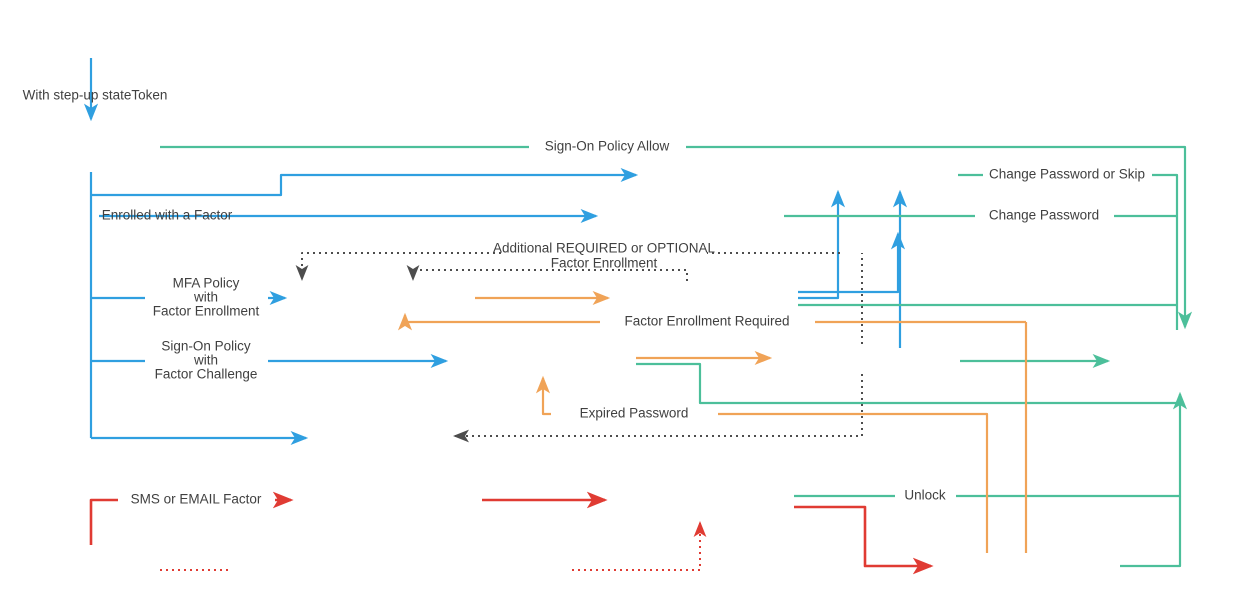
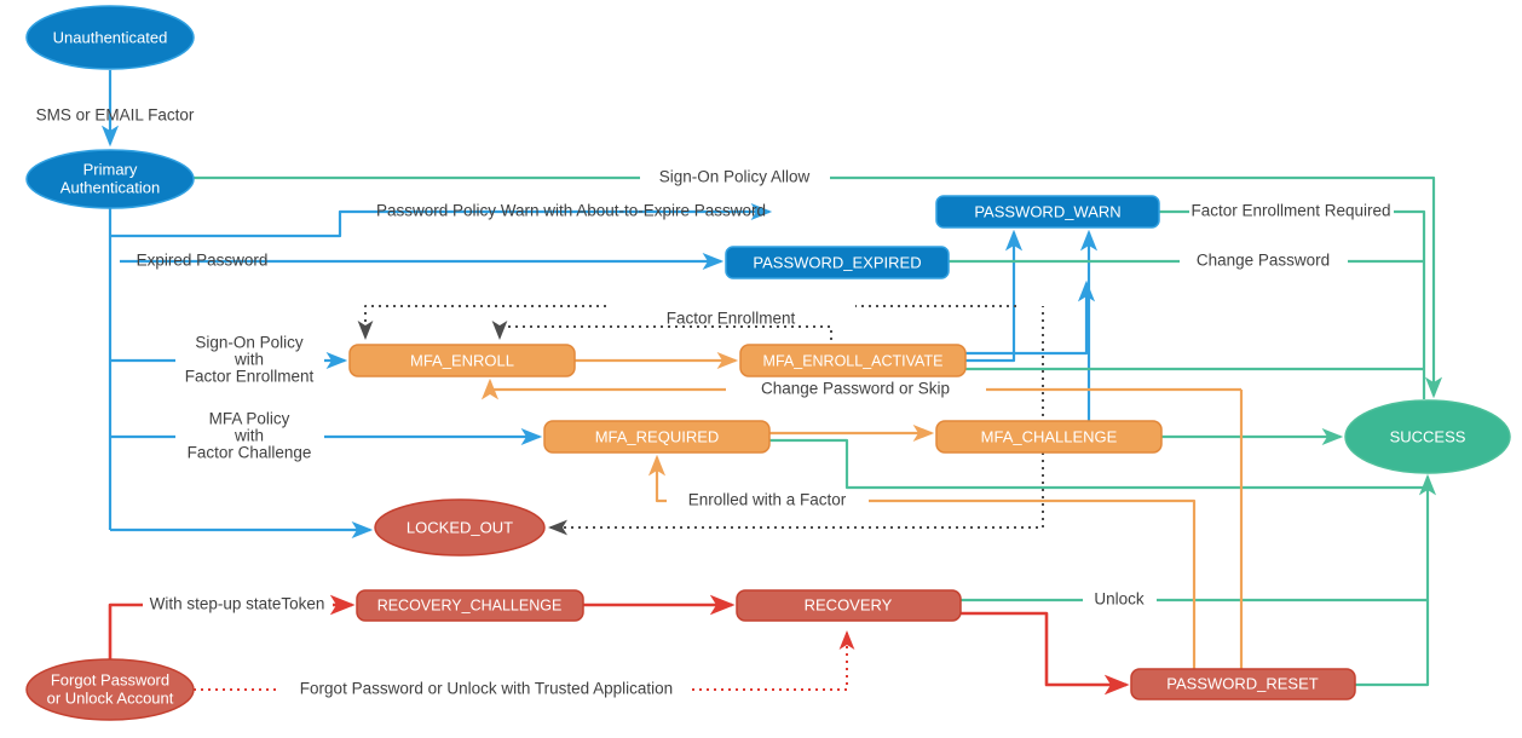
+ Unauthenticated
+ Primary
+ Authentication
+ PASSWORD_WARN
+ PASSWORD_EXPIRED
+ MFA_ENROLL
+ MFA_ENROLL_ACTIVATE
+ MFA_REQUIRED
+ MFA_CHALLENGE
+ LOCKED_OUT
+ RECOVERY_CHALLENGE
+ RECOVERY
+ PASSWORD_RESET
+ Forgot Password
+ or Unlock Account
+ SUCCESS
- With step-up stateToken
+ SMS or EMAIL Factor
  Sign-On Policy Allow
+ Password Policy Warn with About-to-Expire Password
- Change Password or Skip
+ Factor Enrollment Required
- Enrolled with a Factor
+ Expired Password
  Change Password
- Additional REQUIRED or OPTIONAL
  Factor Enrollment
- MFA Policy
+ Sign-On Policy
  with
  Factor Enrollment
- Factor Enrollment Required
+ Change Password or Skip
- Sign-On Policy
+ MFA Policy
  with
  Factor Challenge
- Expired Password
+ Enrolled with a Factor
- SMS or EMAIL Factor
+ With step-up stateToken
  Unlock
+ Forgot Password or Unlock with Trusted Application
